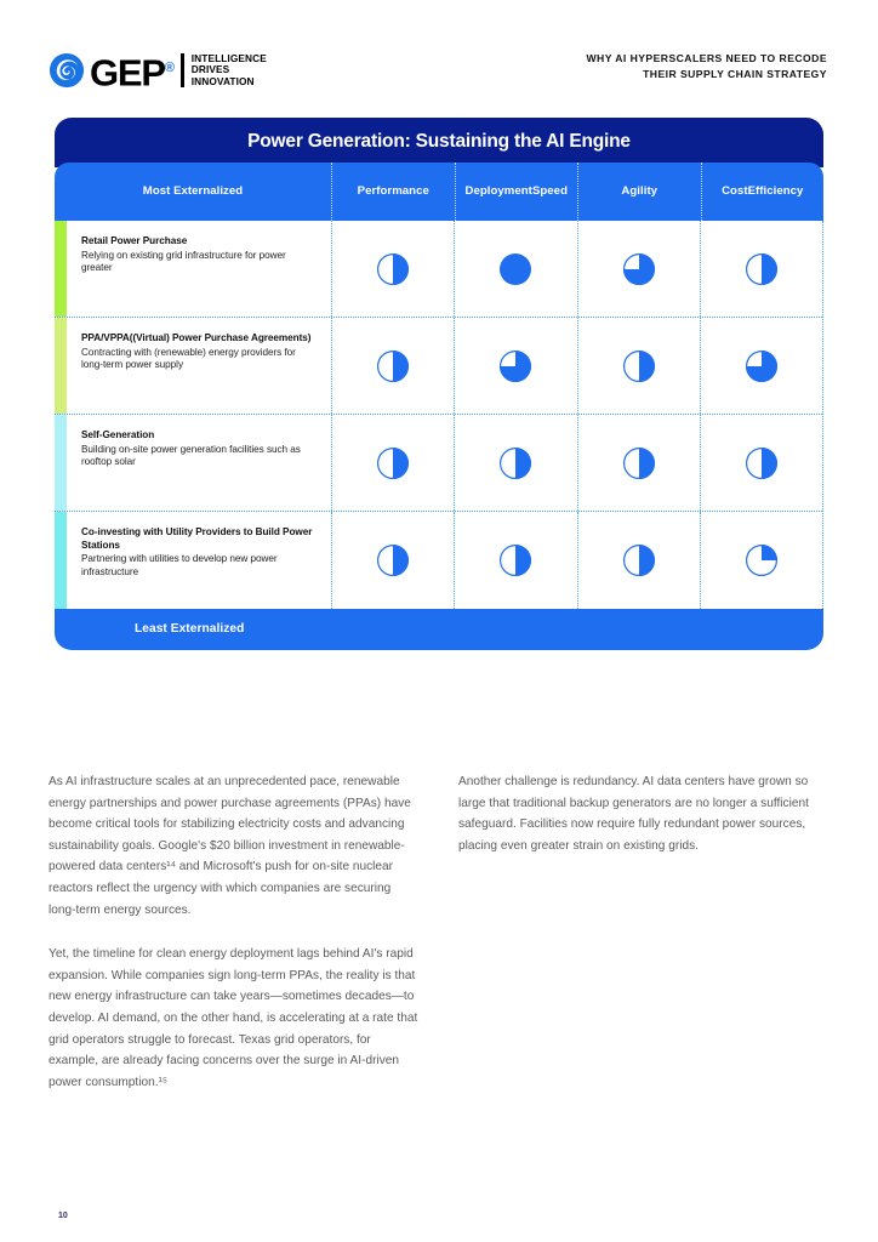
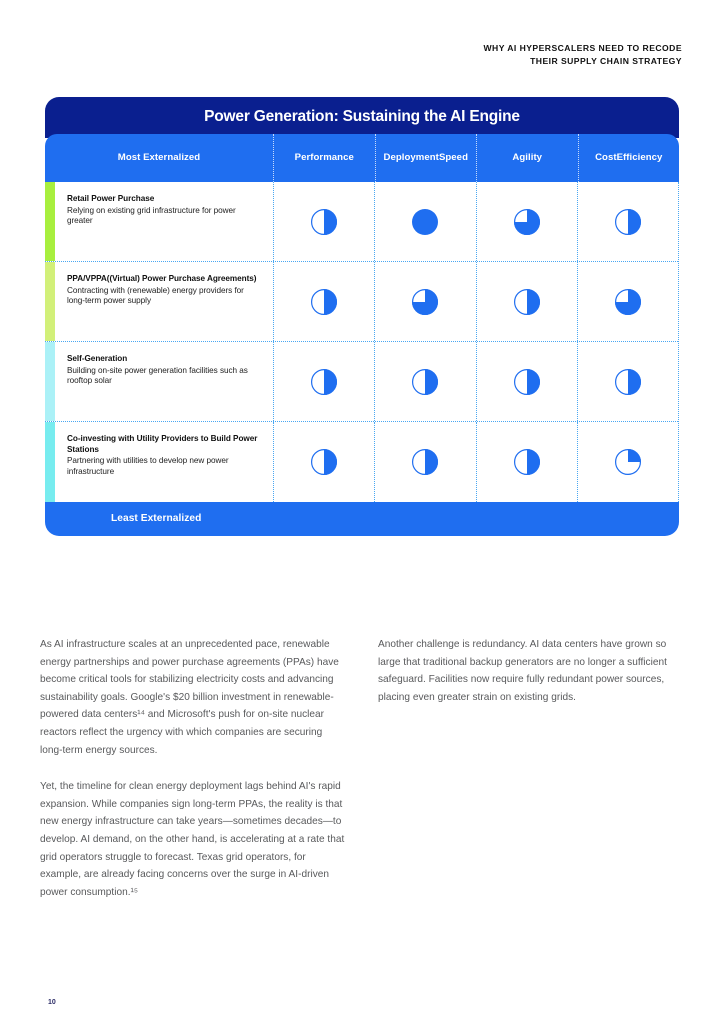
- GEP®
- INTELLIGENCE
- DRIVES
- INNOVATION
  WHY AI HYPERSCALERS NEED TO RECODE
  THEIR SUPPLY CHAIN STRATEGY
  Power Generation: Sustaining the AI Engine
  Most Externalized
  Performance
  Deployment
  Speed
  Agility
  Cost
  Efficiency
  Retail Power Purchase
  Relying on existing grid infrastructure for power greater
  PPA/VPPA((Virtual) Power Purchase Agreements)
  Contracting with (renewable) energy providers for long-term power supply
  Self-Generation
  Building on-site power generation facilities such as rooftop solar
  Co-investing with Utility Providers to Build Power Stations
  Partnering with utilities to develop new power infrastructure
  Least Externalized
  As AI infrastructure scales at an unprecedented pace, renewable energy partnerships and power purchase agreements (PPAs) have become critical tools for stabilizing electricity costs and advancing sustainability goals. Google's $20 billion investment in renewable-powered data centers¹⁴ and Microsoft's push for on-site nuclear reactors reflect the urgency with which companies are securing long-term energy sources.
  Yet, the timeline for clean energy deployment lags behind AI's rapid expansion. While companies sign long-term PPAs, the reality is that new energy infrastructure can take years—sometimes decades—to develop. AI demand, on the other hand, is accelerating at a rate that grid operators struggle to forecast. Texas grid operators, for example, are already facing concerns over the surge in AI-driven power consumption.¹⁵
  Another challenge is redundancy. AI data centers have grown so large that traditional backup generators are no longer a sufficient safeguard. Facilities now require fully redundant power sources, placing even greater strain on existing grids.
